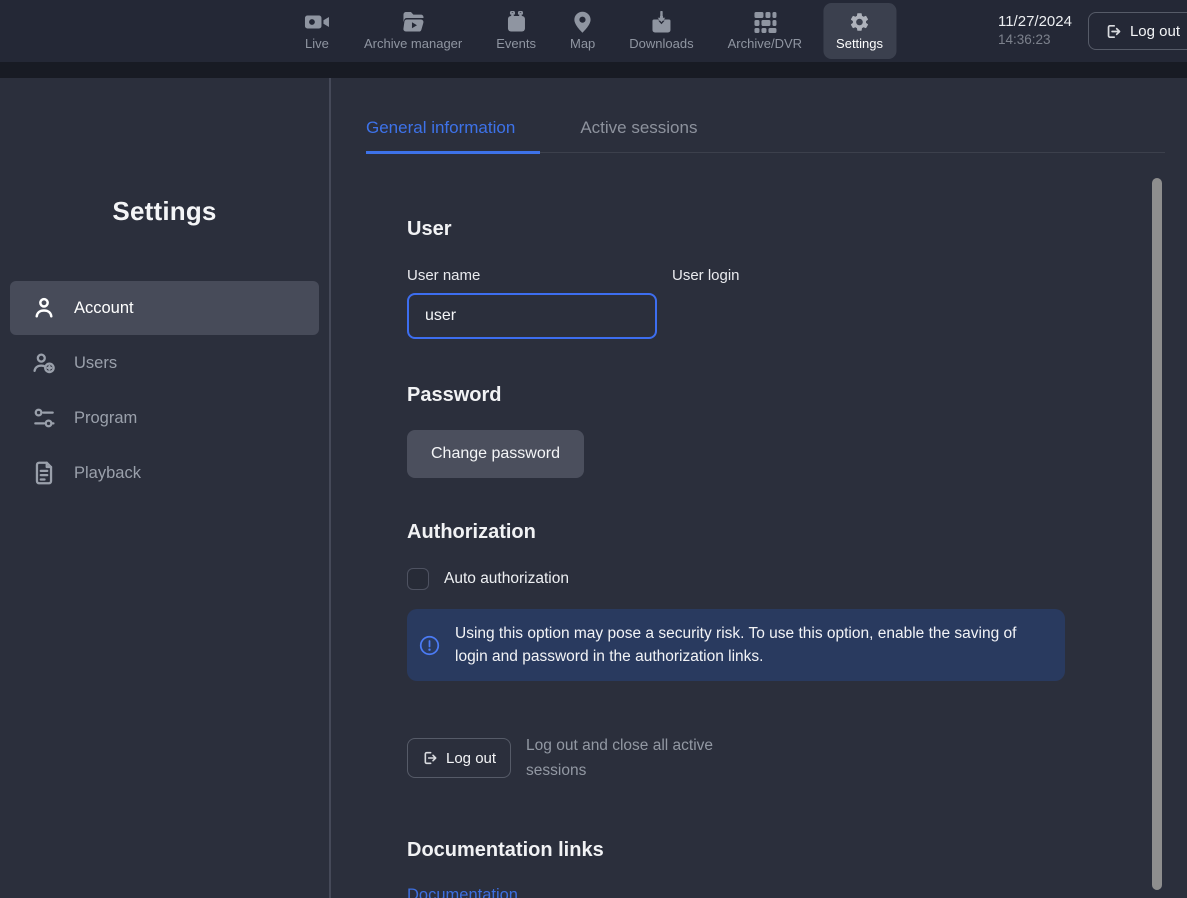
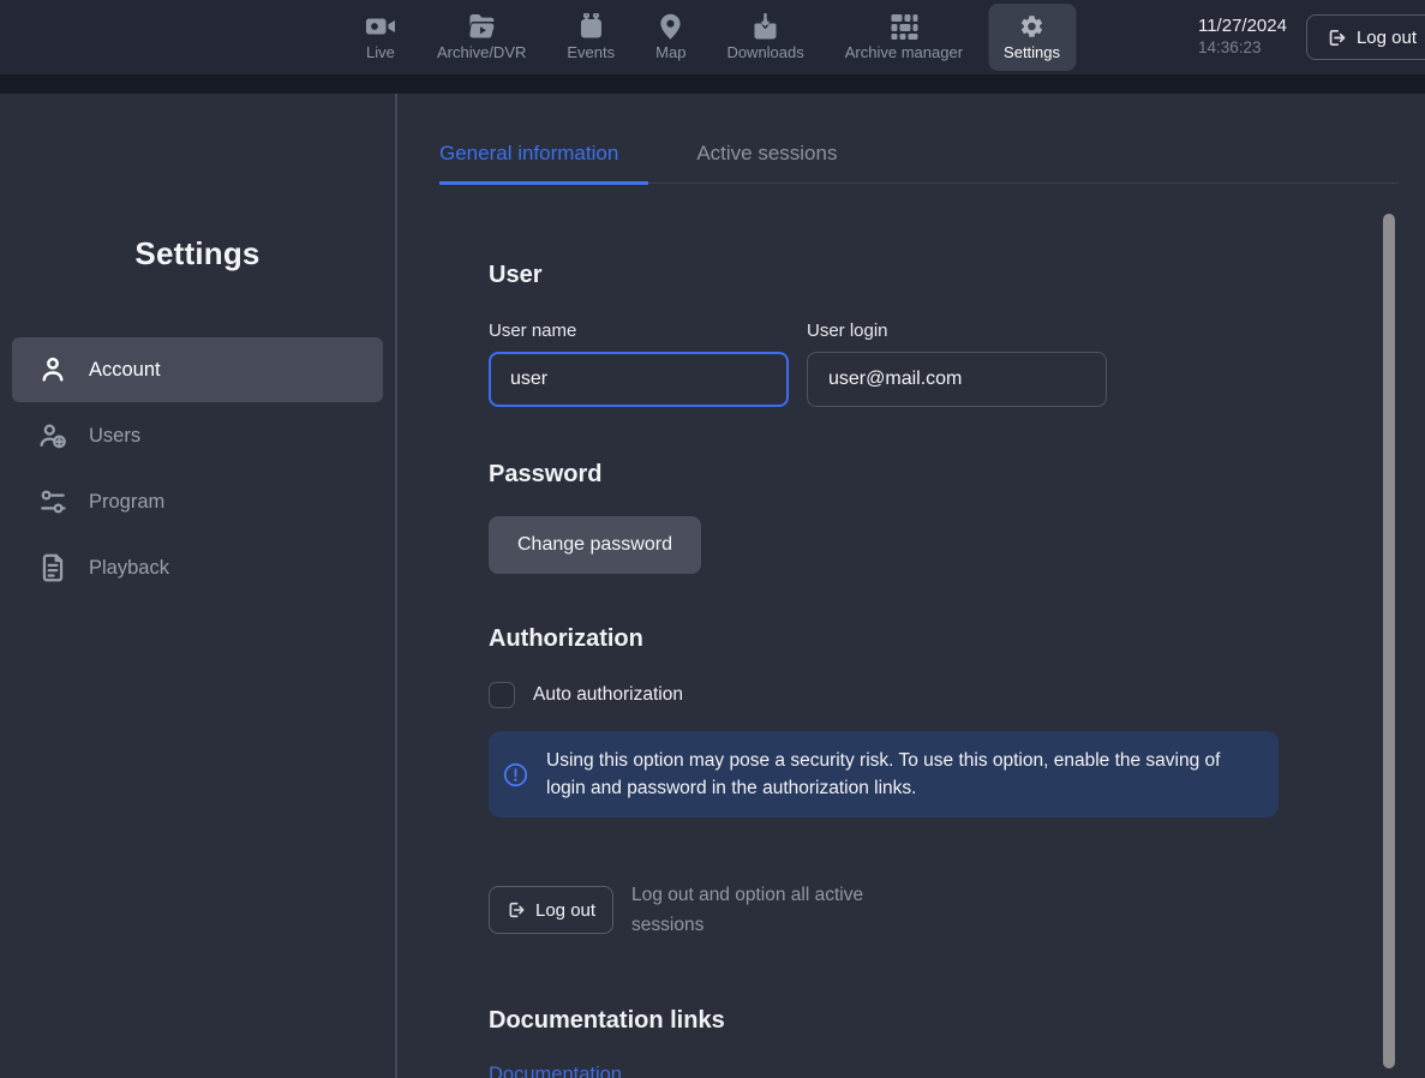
  Live
- Archive manager
+ Archive/DVR
  Events
  Map
  Downloads
- Archive/DVR
+ Archive manager
  Settings
  11/27/2024
  14:36:23
  Log out
  Settings
  Account
  Users
  Program
  Playback
  General information
  Active sessions
  User
  User name
  user
  User login
+ user@mail.com
  Password
  Change password
  Authorization
  Auto authorization
  Using this option may pose a security risk. To use this option, enable the saving of login and password in the authorization links.
  Log out
- Log out and close all active sessions
+ Log out and option all active sessions
  Documentation links
  Documentation
